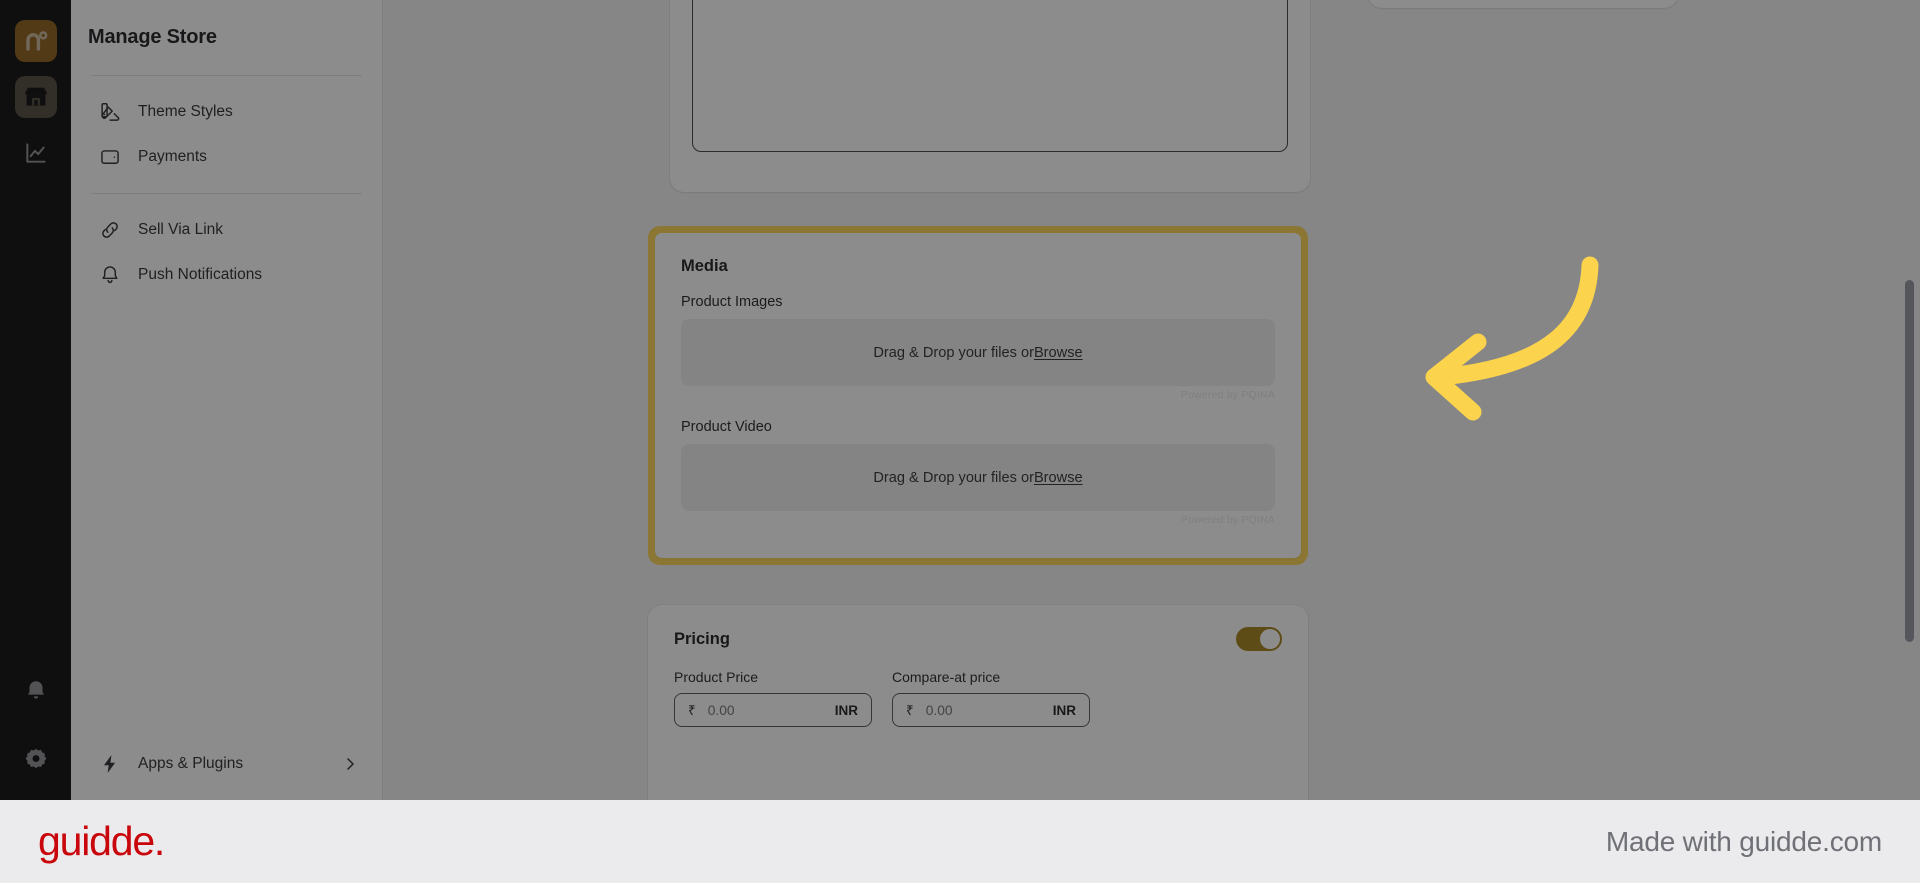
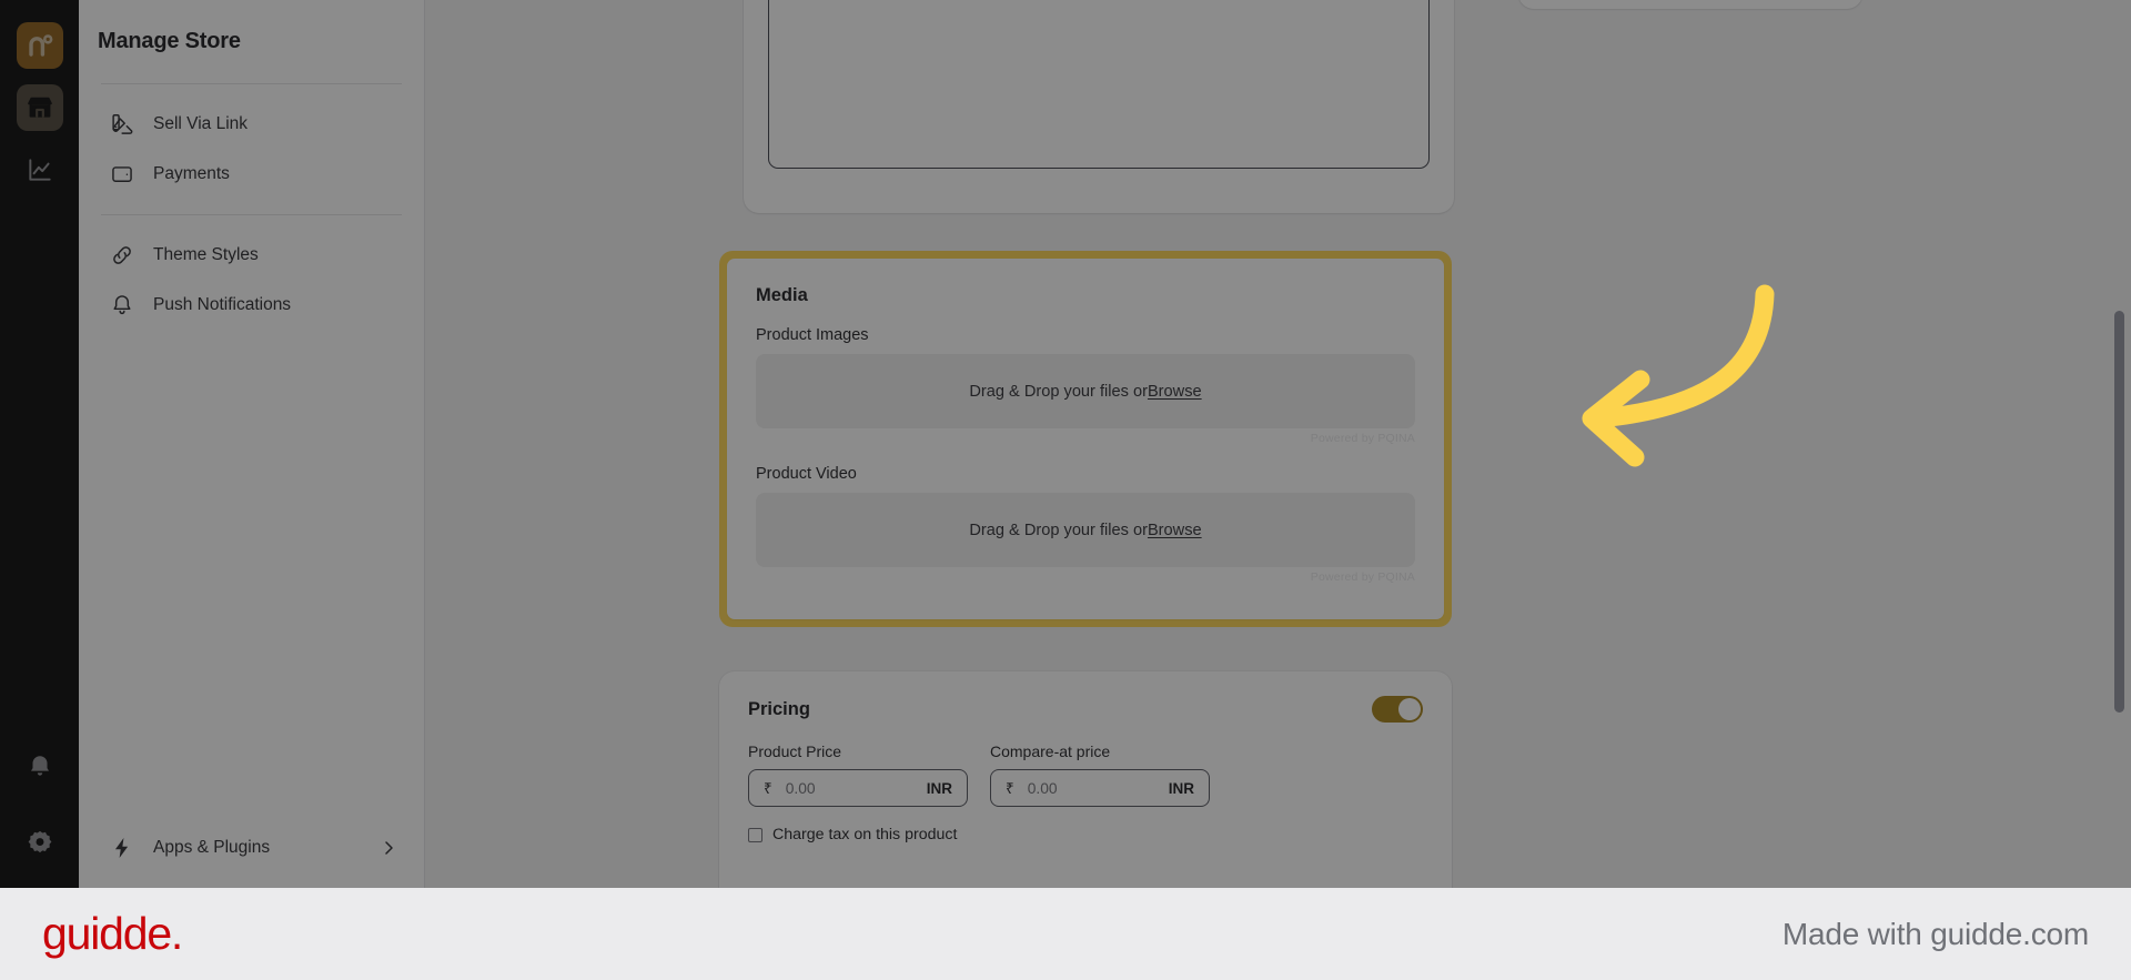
  Manage Store
- Theme Styles
+ Sell Via Link
  Payments
- Sell Via Link
+ Theme Styles
  Push Notifications
  Apps & Plugins
  Media
  Product Images
  Drag & Drop your files or
  Browse
  Product Video
  Drag & Drop your files or
  Browse
  Pricing
  Product Price
  ₹
  0.00
  INR
  Compare-at price
  ₹
  0.00
  INR
+ Charge tax on this product
  guidde.
  Made with guidde.com
